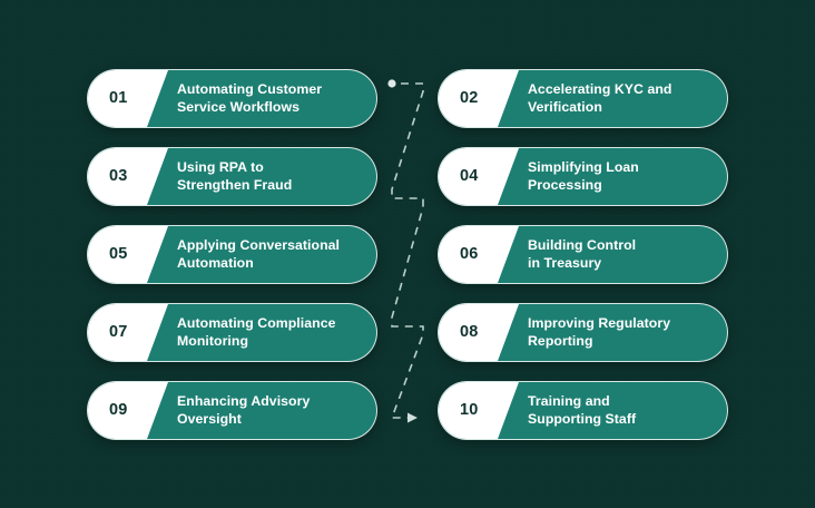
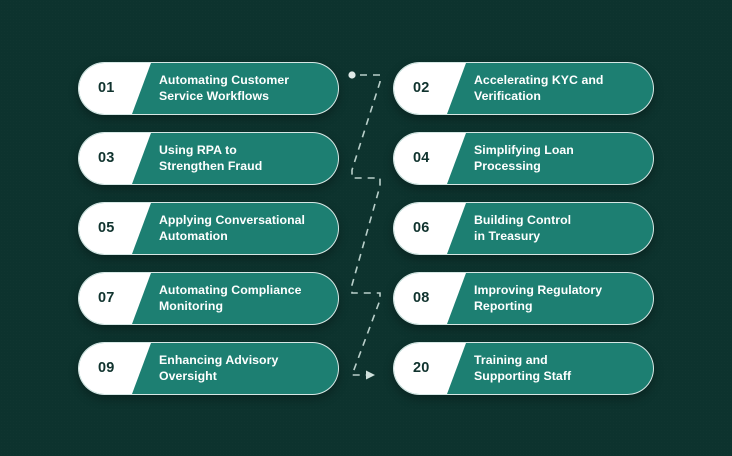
  01
  Automating Customer
  Service Workflows
  03
  Using RPA to
  Strengthen Fraud
  05
  Applying Conversational
  Automation
  07
  Automating Compliance
  Monitoring
  09
  Enhancing Advisory
  Oversight
  02
  Accelerating KYC and
  Verification
  04
  Simplifying Loan
  Processing
  06
  Building Control
  in Treasury
  08
  Improving Regulatory
  Reporting
- 10
+ 20
  Training and
  Supporting Staff
